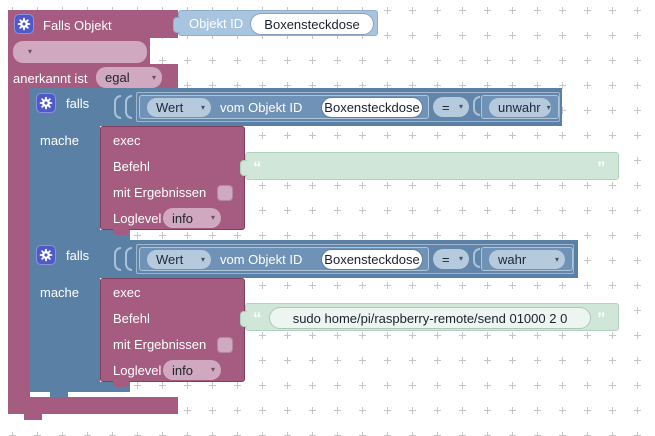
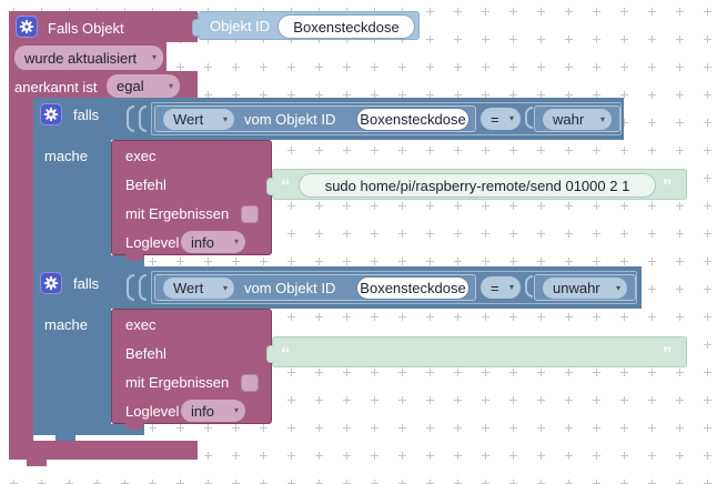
  Falls Objekt
+ wurde aktualisiert
  ▾
  anerkannt ist
  egal
  ▾
  Objekt ID
  Boxensteckdose
  falls
  Wert
  ▾
  vom Objekt ID
  Boxensteckdose
  =
  ▾
- unwahr
+ wahr
  ▾
  mache
  exec
  Befehl
  mit Ergebnissen
  Loglevel
  info
  ▾
  “
+ sudo home/pi/raspberry-remote/send 01000 2 1
  ”
  falls
  Wert
  ▾
  vom Objekt ID
  Boxensteckdose
  =
  ▾
- wahr
+ unwahr
  ▾
  mache
  exec
  Befehl
  mit Ergebnissen
  Loglevel
  info
  ▾
  “
- sudo home/pi/raspberry-remote/send 01000 2 0
  ”
